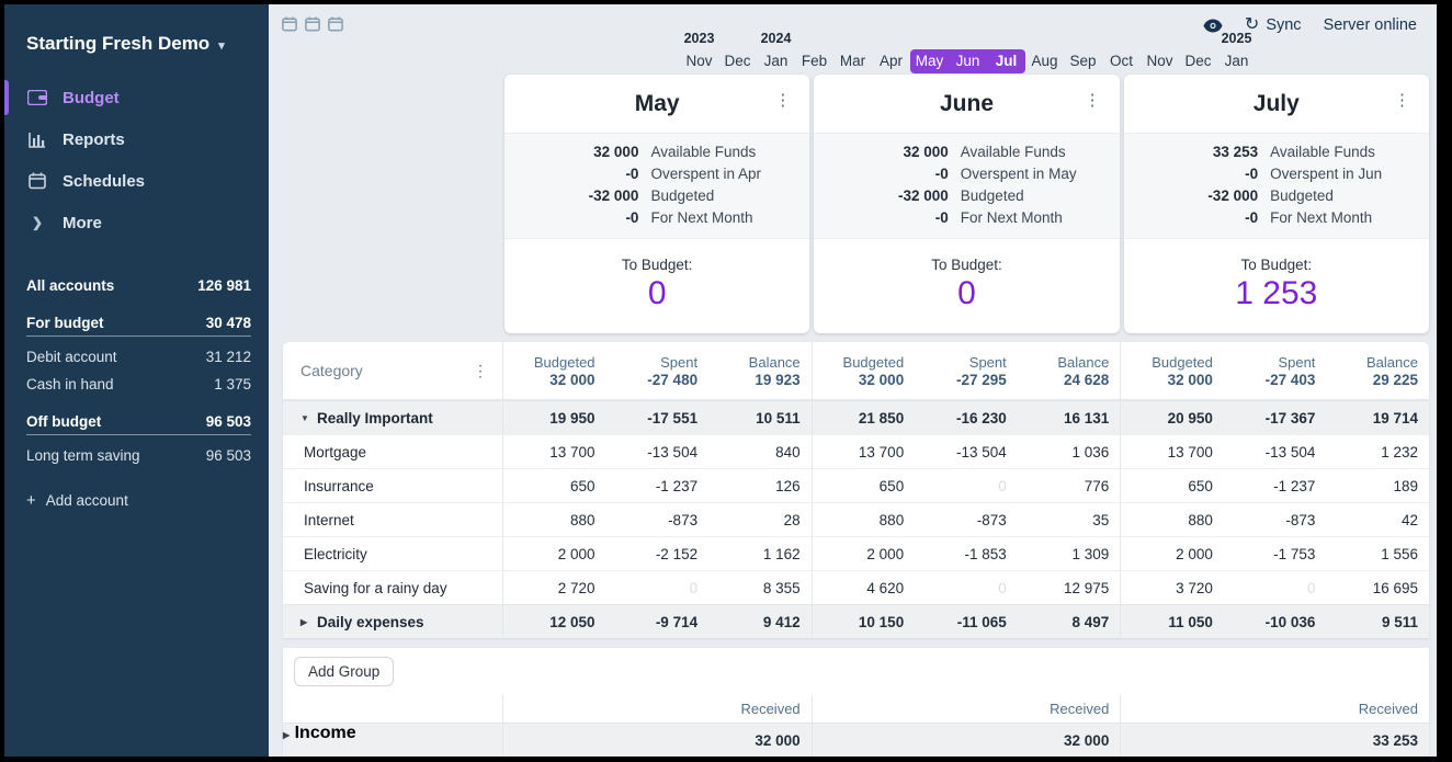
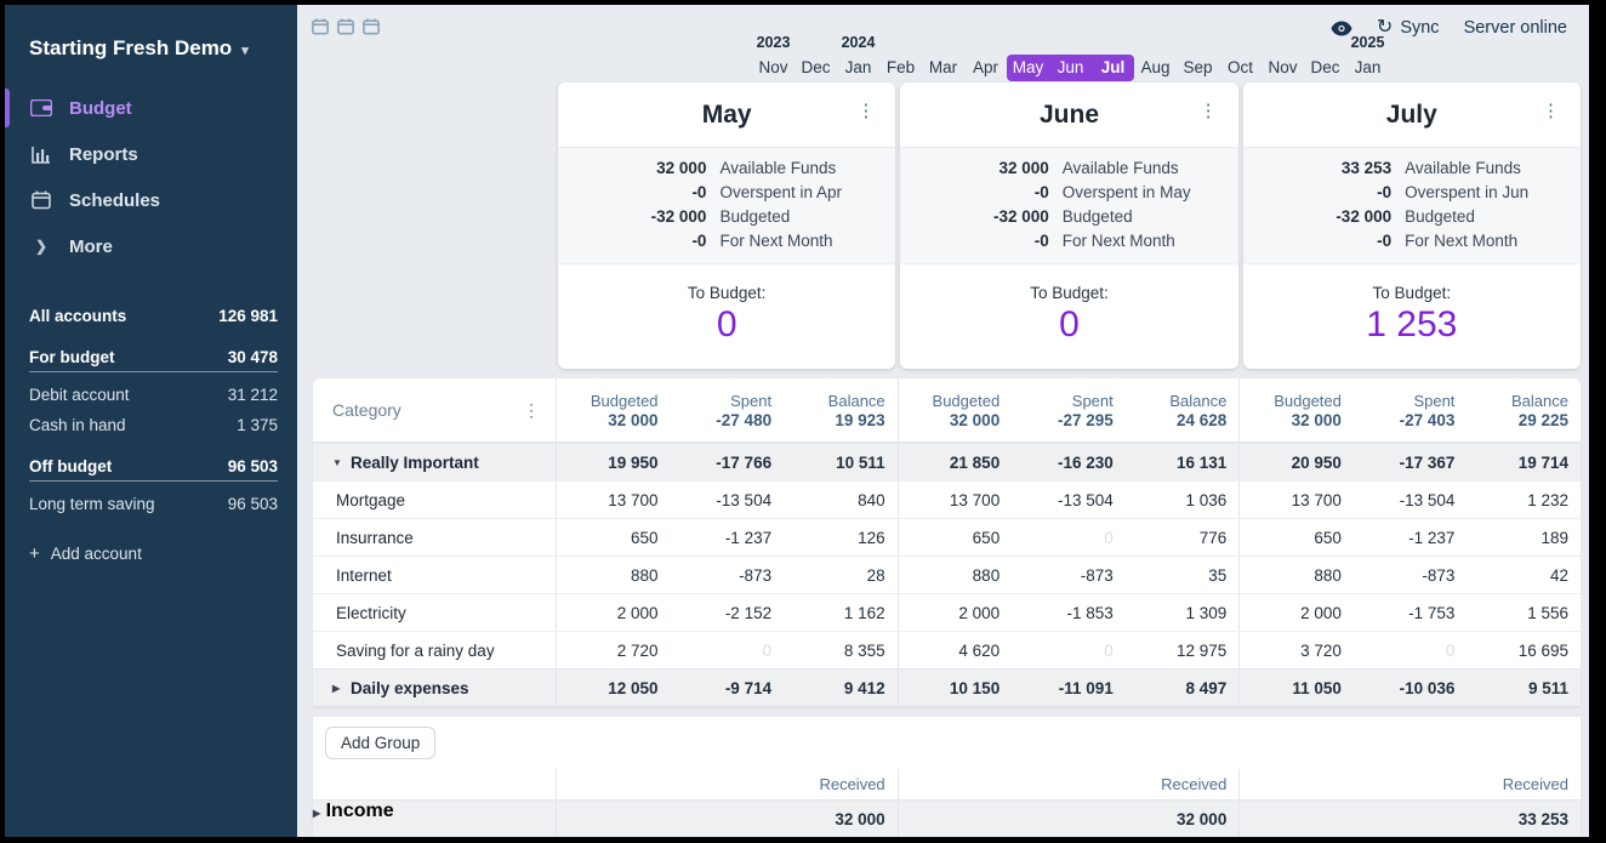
  Starting Fresh Demo
  ▾
  Budget
  Reports
  Schedules
  ❯
  More
  All accounts
  126 981
  For budget
  30 478
  Debit account
  31 212
  Cash in hand
  1 375
  Off budget
  96 503
  Long term saving
  96 503
  +
  Add account
  2023
  2024
  2025
  Nov
  Dec
  Jan
  Feb
  Mar
  Apr
  May
  Jun
  Jul
  Aug
  Sep
  Oct
  Nov
  Dec
  Jan
  ↻
  Sync
  Server online
  May
  ⋮
  32 000
  Available Funds
  -0
  Overspent in Apr
  -32 000
  Budgeted
  -0
  For Next Month
  To Budget:
  0
  June
  ⋮
  32 000
  Available Funds
  -0
  Overspent in May
  -32 000
  Budgeted
  -0
  For Next Month
  To Budget:
  0
  July
  ⋮
  33 253
  Available Funds
  -0
  Overspent in Jun
  -32 000
  Budgeted
  -0
  For Next Month
  To Budget:
  1 253
  Category
  ⋮
  Budgeted
  32 000
  Spent
  -27 480
  Balance
  19 923
  Budgeted
  32 000
  Spent
  -27 295
  Balance
  24 628
  Budgeted
  32 000
  Spent
  -27 403
  Balance
  29 225
  ▼
  Really Important
  19 950
- -17 551
+ -17 766
  10 511
  21 850
  -16 230
  16 131
  20 950
  -17 367
  19 714
  Mortgage
  13 700
  -13 504
  840
  13 700
  -13 504
  1 036
  13 700
  -13 504
  1 232
  Insurrance
  650
  -1 237
  126
  650
  0
  776
  650
  -1 237
  189
  Internet
  880
  -873
  28
  880
  -873
  35
  880
  -873
  42
  Electricity
  2 000
  -2 152
  1 162
  2 000
  -1 853
  1 309
  2 000
  -1 753
  1 556
  Saving for a rainy day
  2 720
  0
  8 355
  4 620
  0
  12 975
  3 720
  0
  16 695
  ▶
  Daily expenses
  12 050
  -9 714
  9 412
  10 150
- -11 065
+ -11 091
  8 497
  11 050
  -10 036
  9 511
  Add Group
  Received
  Received
  Received
  ▶ Income
  32 000
  32 000
  33 253
